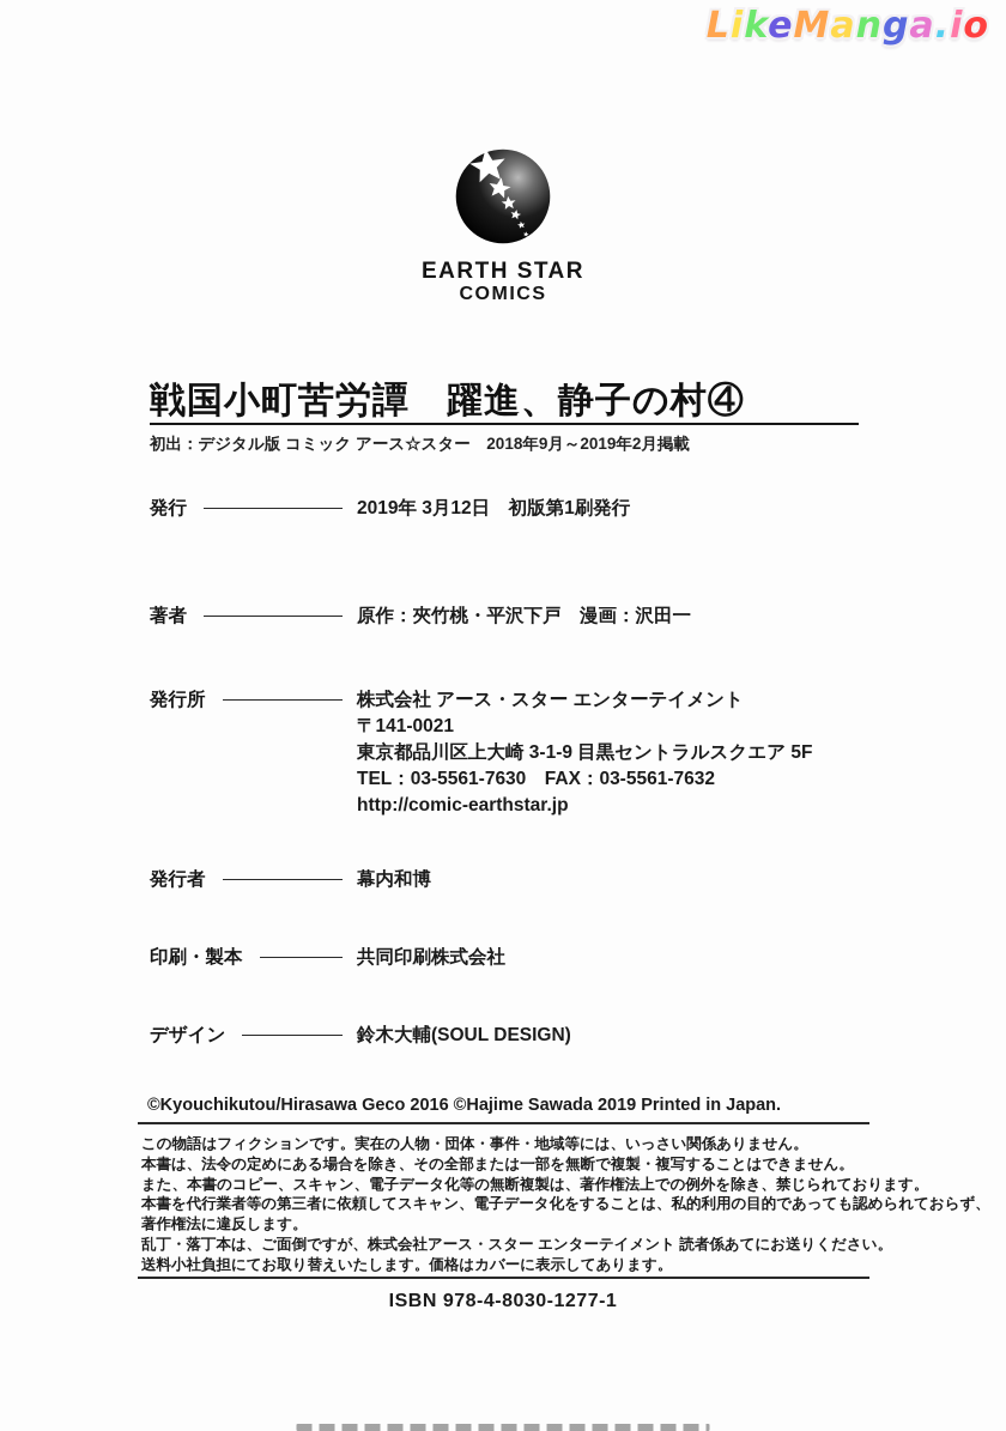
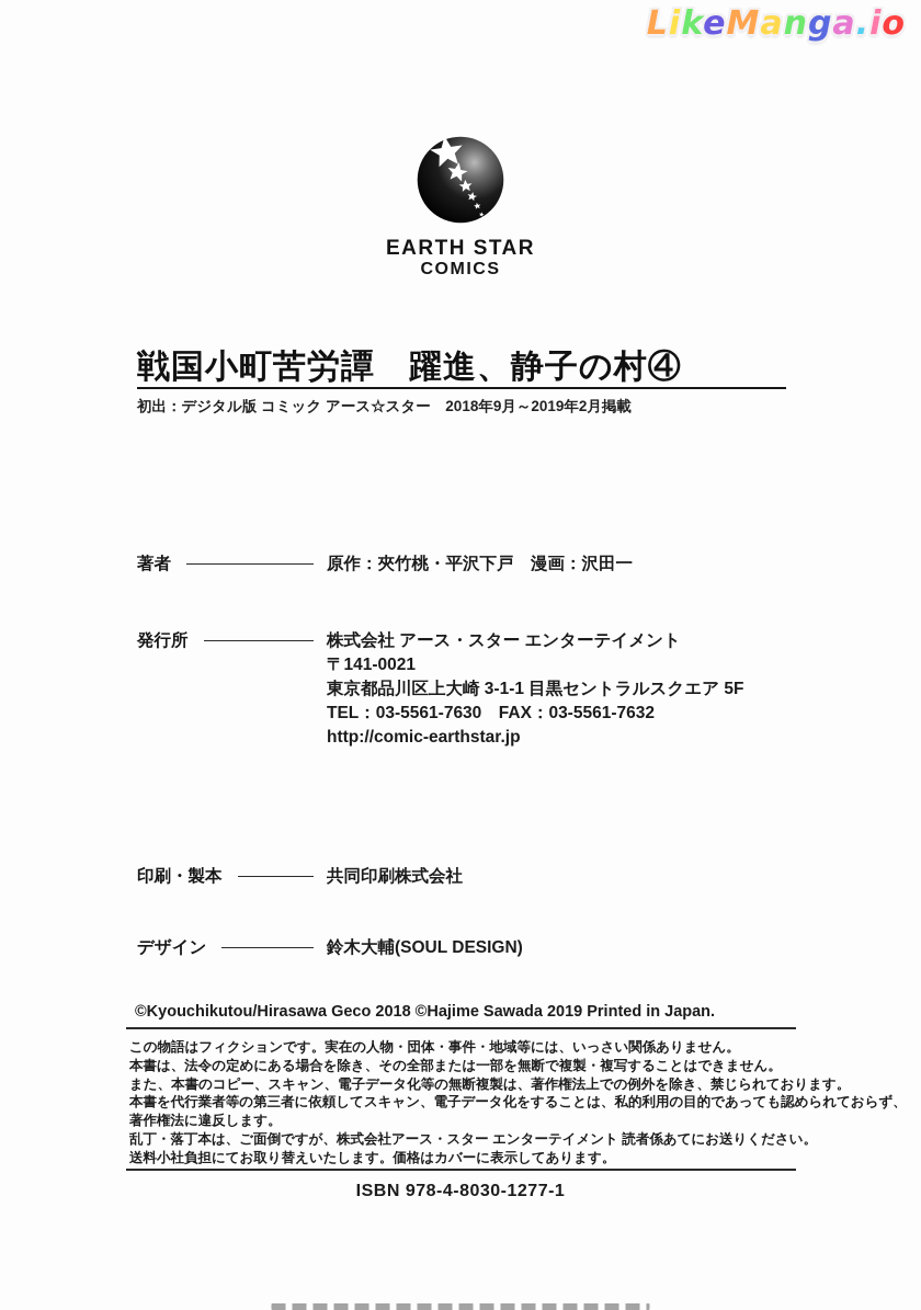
  LikeManga.io
  EARTH STAR
  COMICS
  戦国小町苦労譚 躍進、静子の村④
  初出：デジタル版 コミック アース☆スター 2018年9月～2019年2月掲載
- 発行
- 2019年 3月12日 初版第1刷発行
  著者
  原作：夾竹桃・平沢下戸 漫画：沢田一
  発行所
  株式会社 アース・スター エンターテイメント
  〒141-0021
- 東京都品川区上大崎 3-1-9 目黒セントラルスクエア 5F
+ 東京都品川区上大崎 3-1-1 目黒セントラルスクエア 5F
  TEL：03-5561-7630 FAX：03-5561-7632
  http://comic-earthstar.jp
- 発行者
- 幕内和博
  印刷・製本
  共同印刷株式会社
  デザイン
  鈴木大輔(SOUL DESIGN)
- ©Kyouchikutou/Hirasawa Geco 2016 ©Hajime Sawada 2019 Printed in Japan.
+ ©Kyouchikutou/Hirasawa Geco 2018 ©Hajime Sawada 2019 Printed in Japan.
  この物語はフィクションです。実在の人物・団体・事件・地域等には、いっさい関係ありません。
  本書は、法令の定めにある場合を除き、その全部または一部を無断で複製・複写することはできません。
  また、本書のコピー、スキャン、電子データ化等の無断複製は、著作権法上での例外を除き、禁じられております。
  本書を代行業者等の第三者に依頼してスキャン、電子データ化をすることは、私的利用の目的であっても認められておらず、
  著作権法に違反します。
  乱丁・落丁本は、ご面倒ですが、株式会社アース・スター エンターテイメント 読者係あてにお送りください。
  送料小社負担にてお取り替えいたします。価格はカバーに表示してあります。
  ISBN 978-4-8030-1277-1
